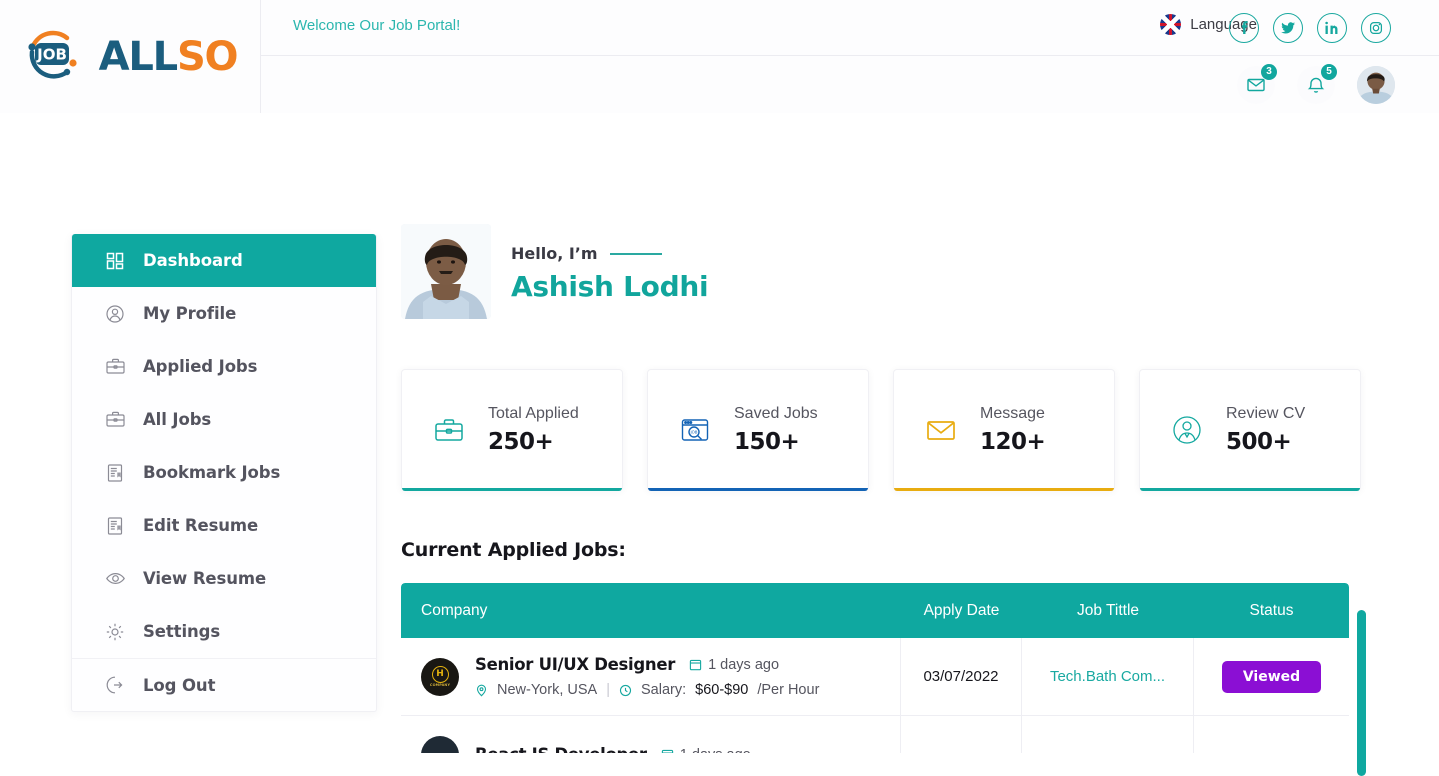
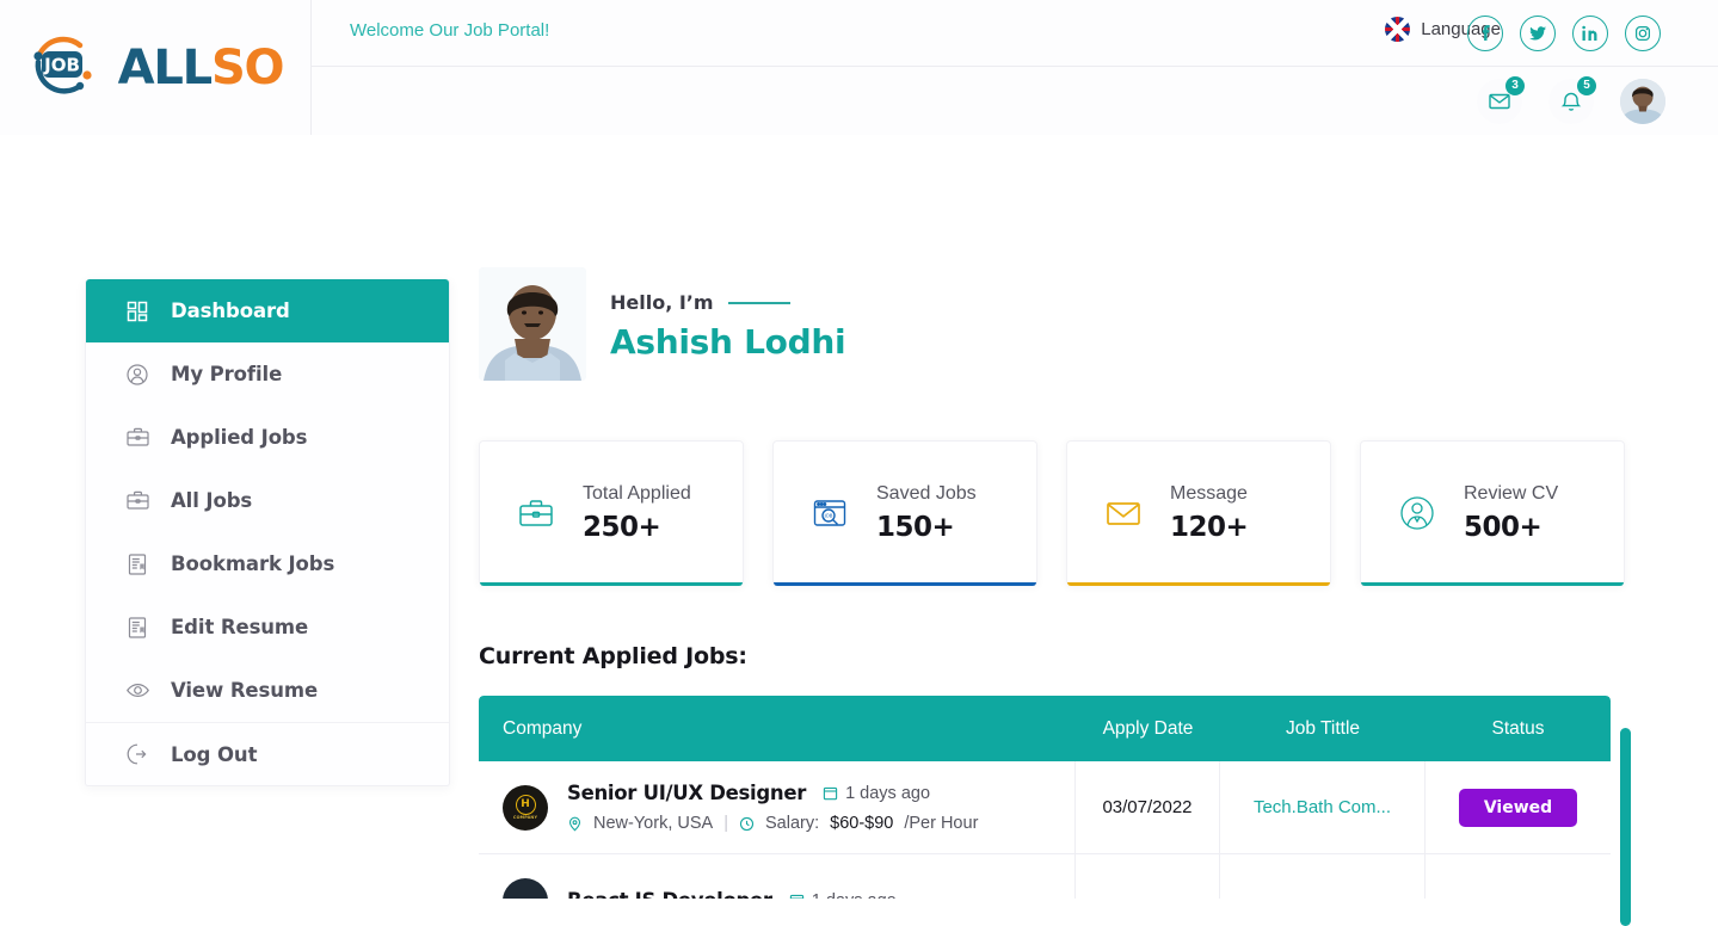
  JOB
  ALLSO
  Welcome Our Job Portal!
  Languae
  3
  5
  Dashboard
  My Profile
  Applied Jobs
  All Jobs
  Bookmark Jobs
  Edit Resume
  View Resume
- Settings
  Log Out
  Hello, I’m
  Ashish Lodhi
  Total Applied
  250+
  Saved Jobs
  150+
  Message
  120+
  Review CV
  500+
  Current Applied Jobs:
  Company
  Apply Date
  Job Tittle
  Status
  H
  Senior UI/UX Designer
  1 days ago
  New-York, USA
  |
  Salary:
  $60-$90
  /Per Hour
  03/07/2022
  Tech.Bath Com...
  Viewed
